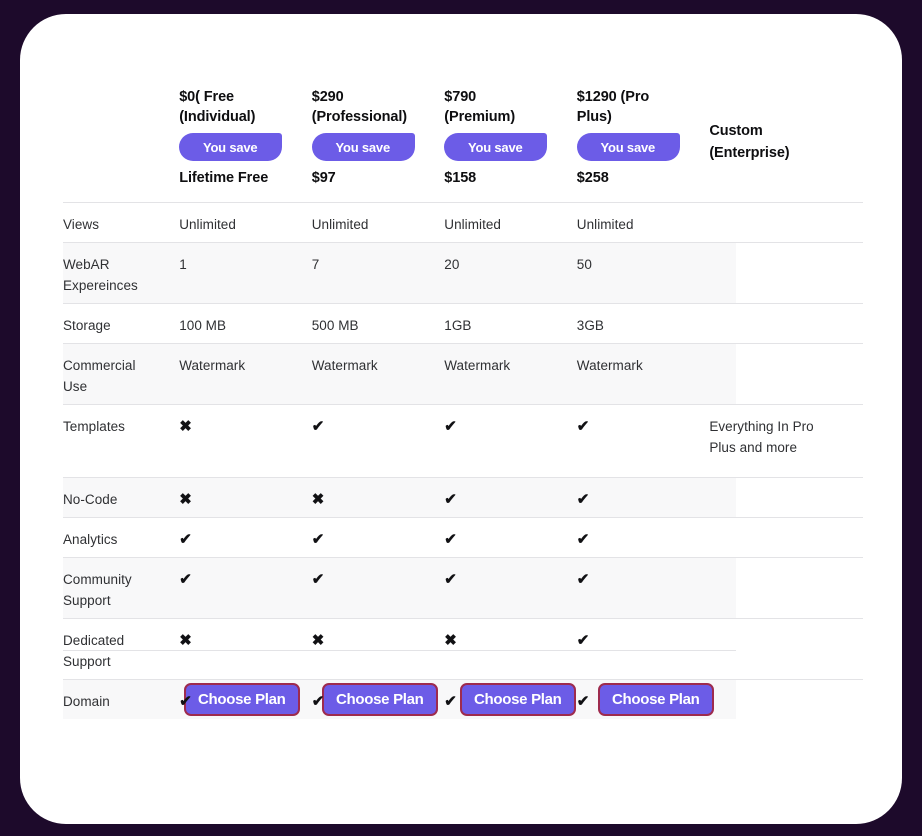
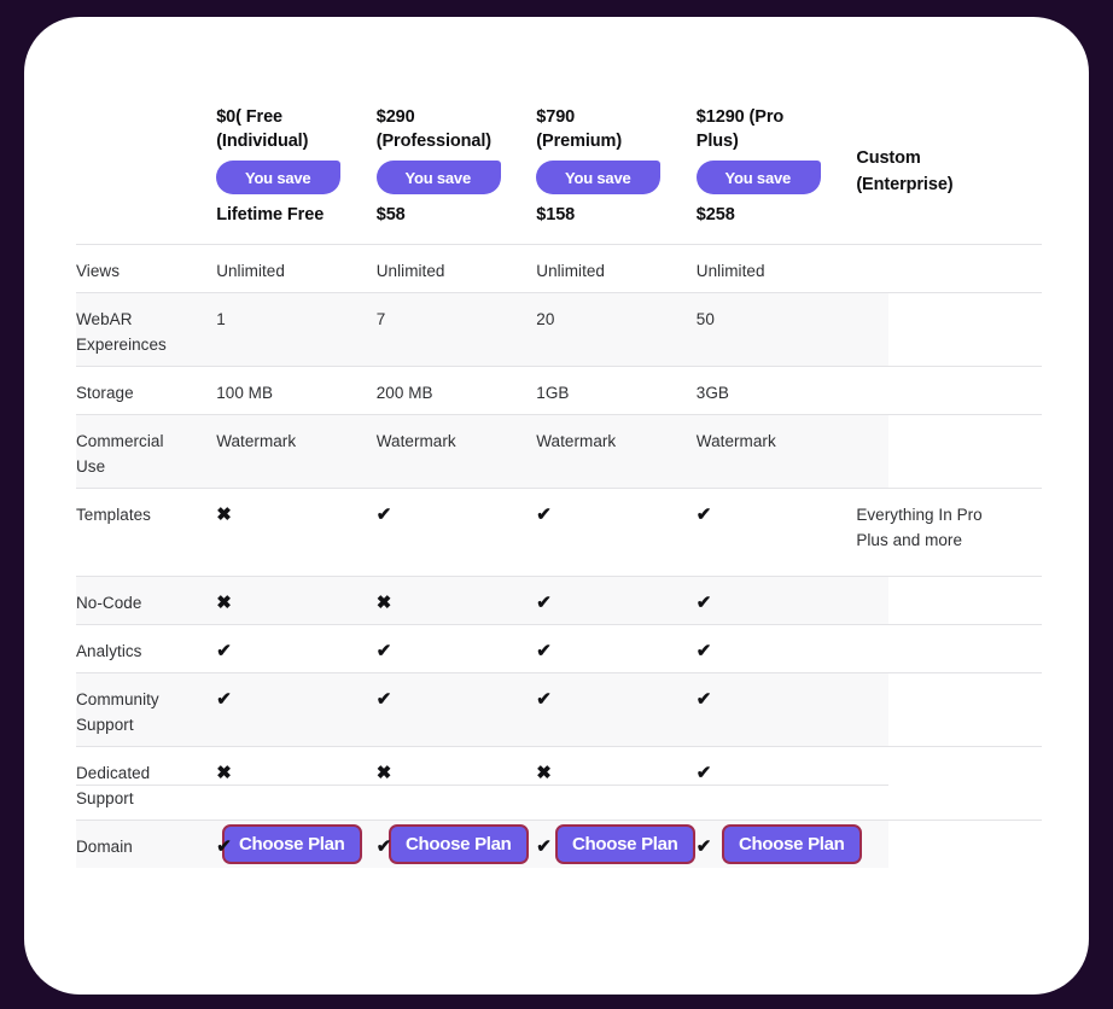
  $0( Free
  (Individual)
  You save
  Lifetime Free
  $290
  (Professional)
  You save
- $97
+ $58
  $790
  (Premium)
  You save
  $158
  $1290 (Pro
  Plus)
  You save
  $258
  Custom
  (Enterprise)
  Views
  Unlimited
  Unlimited
  Unlimited
  Unlimited
  WebAR
  Expereinces
  1
  7
  20
  50
  Storage
  100 MB
- 500 MB
+ 200 MB
  1GB
  3GB
  Commercial
  Use
  Watermark
  Watermark
  Watermark
  Watermark
  Templates
  ✖
  ✔
  ✔
  ✔
  Everything In Pro
  Plus and more
  No-Code
  ✖
  ✖
  ✔
  ✔
  Analytics
  ✔
  ✔
  ✔
  ✔
  Community
  Support
  ✔
  ✔
  ✔
  ✔
  Dedicated
  Support
  ✖
  ✖
  ✖
  ✔
  Domain
  ✔
  ✔
  ✔
  ✔
  Choose Plan
  Choose Plan
  Choose Plan
  Choose Plan
